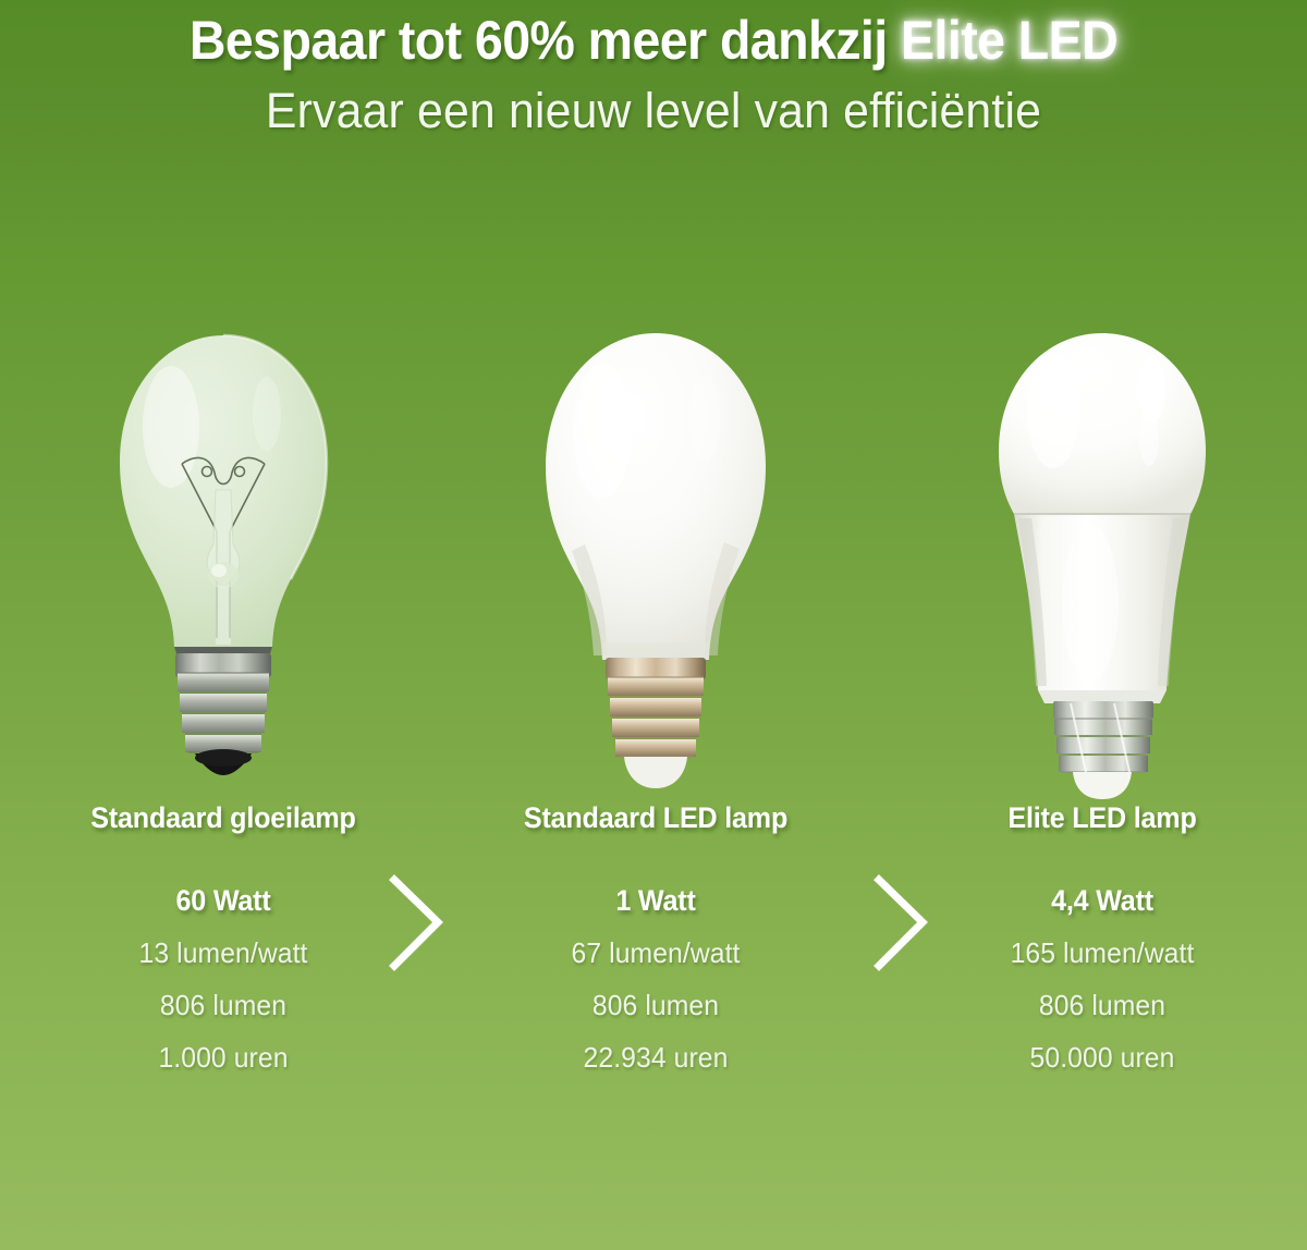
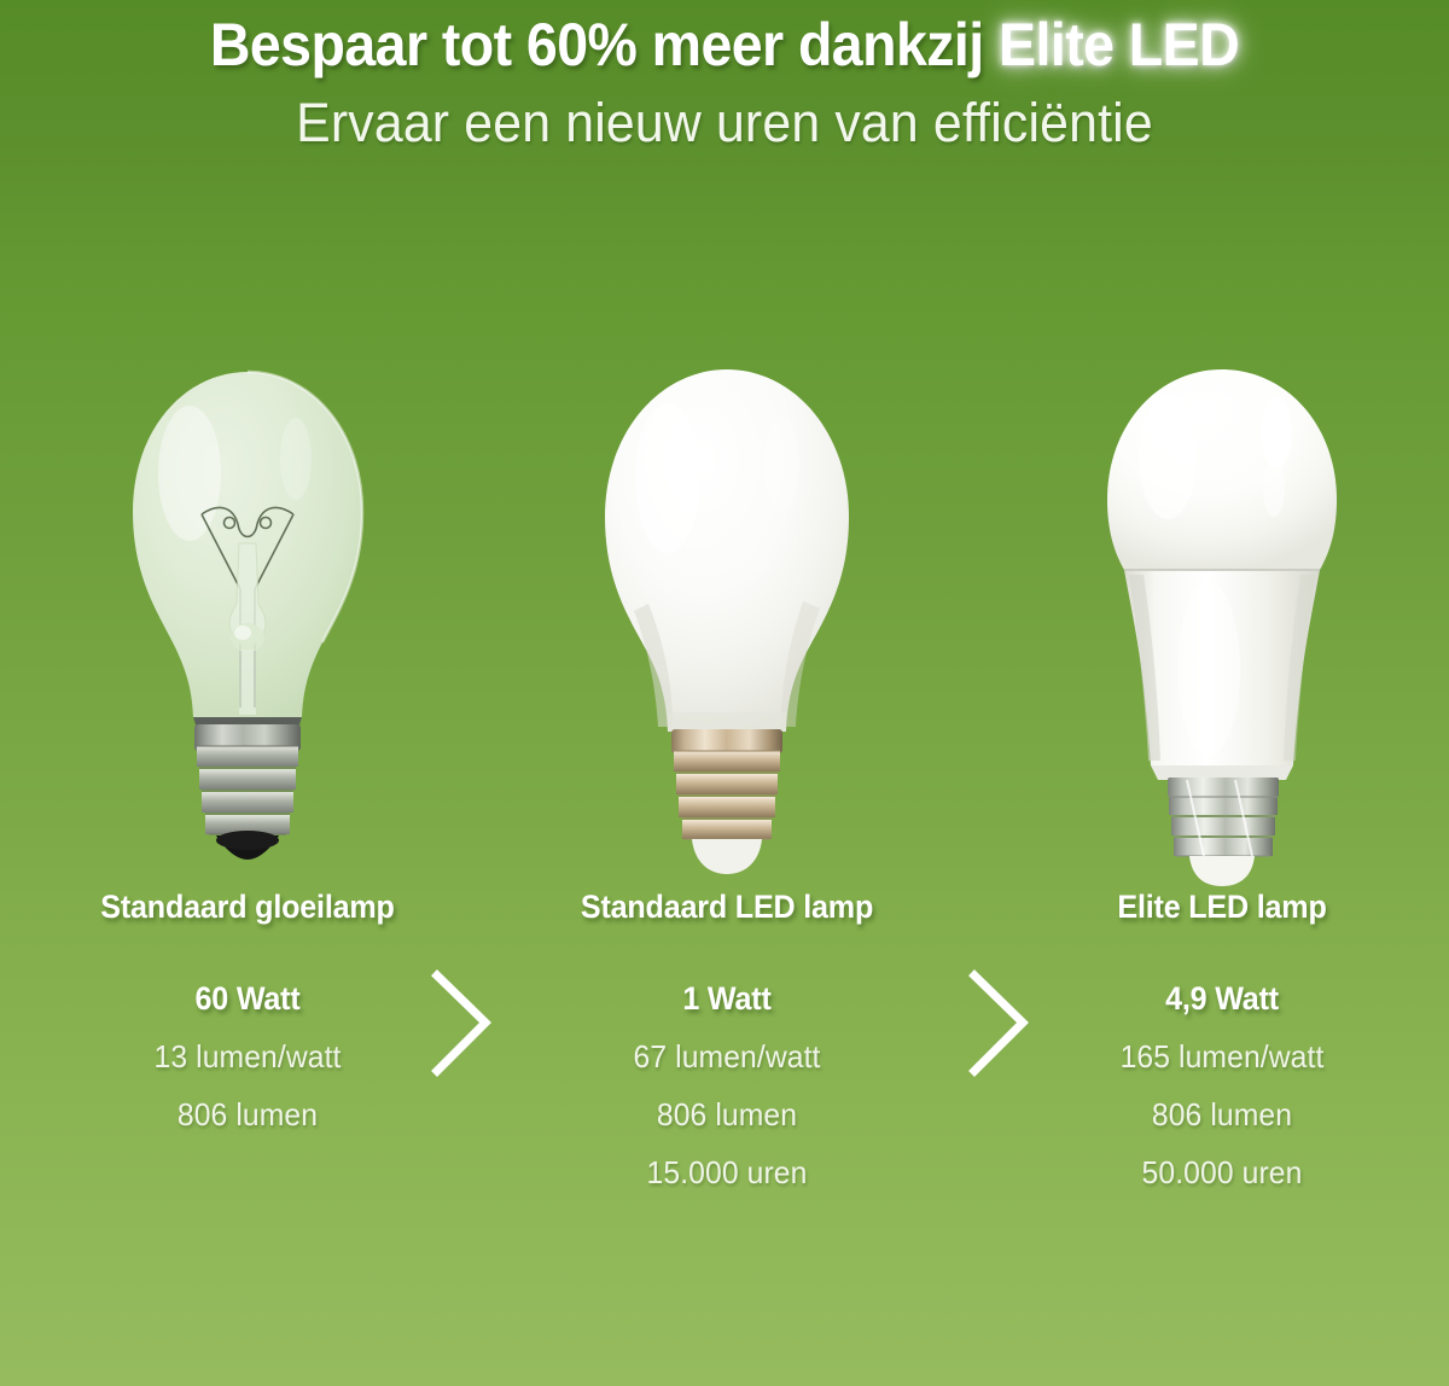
  Bespaar tot 60% meer dankzij Elite LED
- Ervaar een nieuw level van efficiëntie
+ Ervaar een nieuw uren van efficiëntie
  Standaard gloeilamp
  Standaard LED lamp
  Elite LED lamp
  60 Watt
  13 lumen/watt
  806 lumen
- 1.000 uren
  1 Watt
  67 lumen/watt
  806 lumen
- 22.934 uren
+ 15.000 uren
- 4,4 Watt
+ 4,9 Watt
  165 lumen/watt
  806 lumen
  50.000 uren
